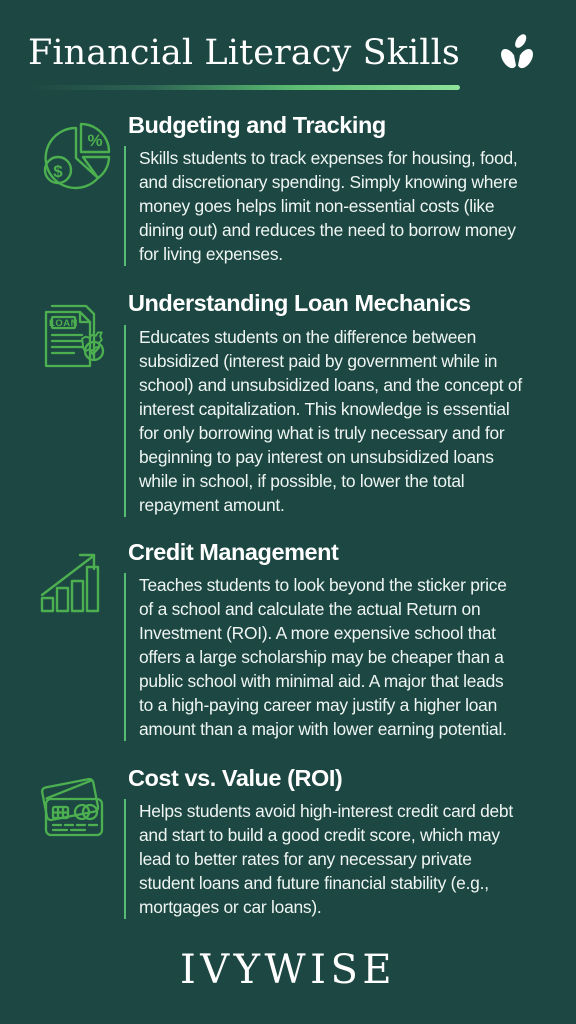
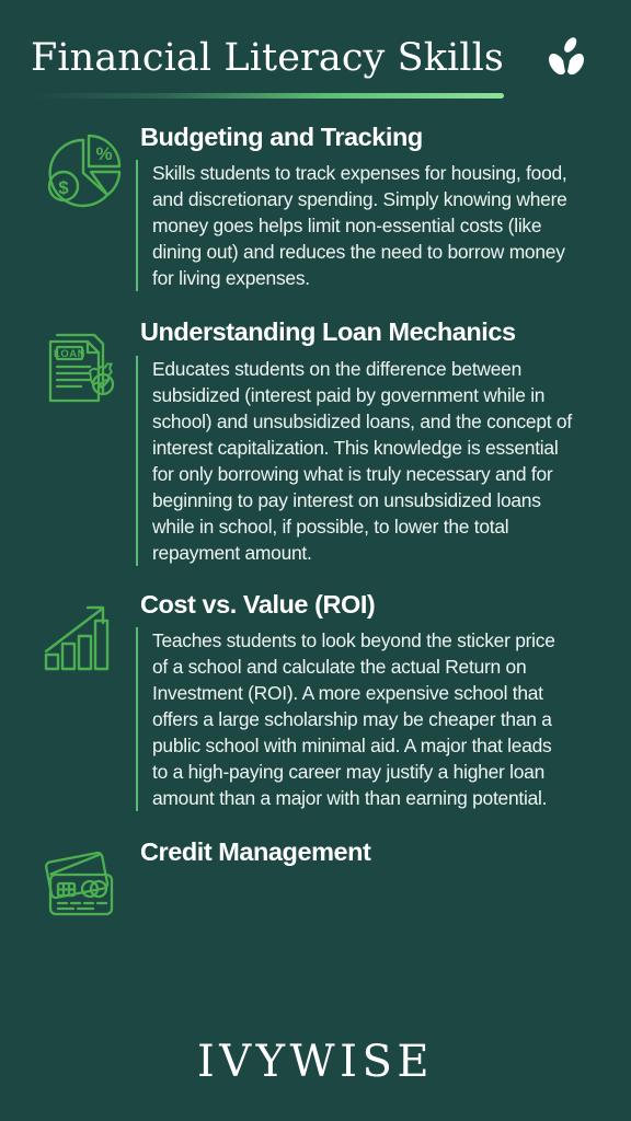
  Financial Literacy Skills
  %
  $
  Budgeting and Tracking
  Skills students to track expenses for housing, food, and discretionary spending. Simply knowing where money goes helps limit non-essential costs (like dining out) and reduces the need to borrow money for living expenses.
  LOAN
  Understanding Loan Mechanics
  Educates students on the difference between subsidized (interest paid by government while in school) and unsubsidized loans, and the concept of interest capitalization. This knowledge is essential for only borrowing what is truly necessary and for beginning to pay interest on unsubsidized loans while in school, if possible, to lower the total repayment amount.
- Credit Management
+ Cost vs. Value (ROI)
- Teaches students to look beyond the sticker price of a school and calculate the actual Return on Investment (ROI). A more expensive school that offers a large scholarship may be cheaper than a public school with minimal aid. A major that leads to a high-paying career may justify a higher loan amount than a major with lower earning potential.
+ Teaches students to look beyond the sticker price of a school and calculate the actual Return on Investment (ROI). A more expensive school that offers a large scholarship may be cheaper than a public school with minimal aid. A major that leads to a high-paying career may justify a higher loan amount than a major with than earning potential.
- Cost vs. Value (ROI)
+ Credit Management
- Helps students avoid high-interest credit card debt and start to build a good credit score, which may lead to better rates for any necessary private student loans and future financial stability (e.g., mortgages or car loans).
  IVYWISE
